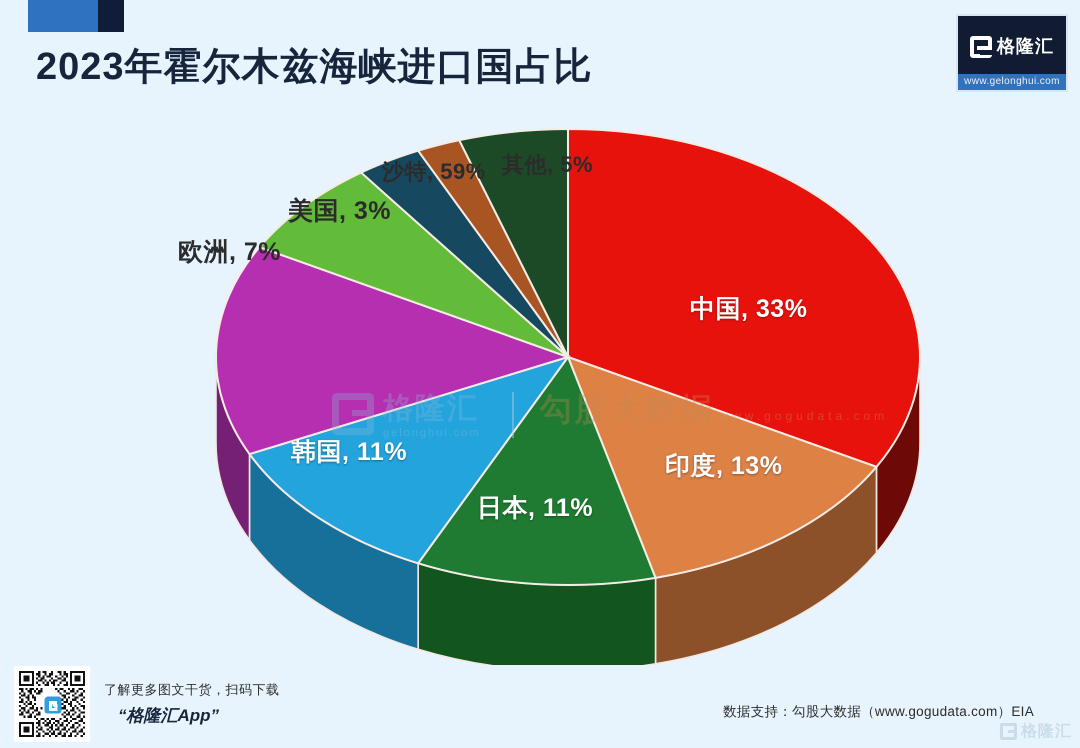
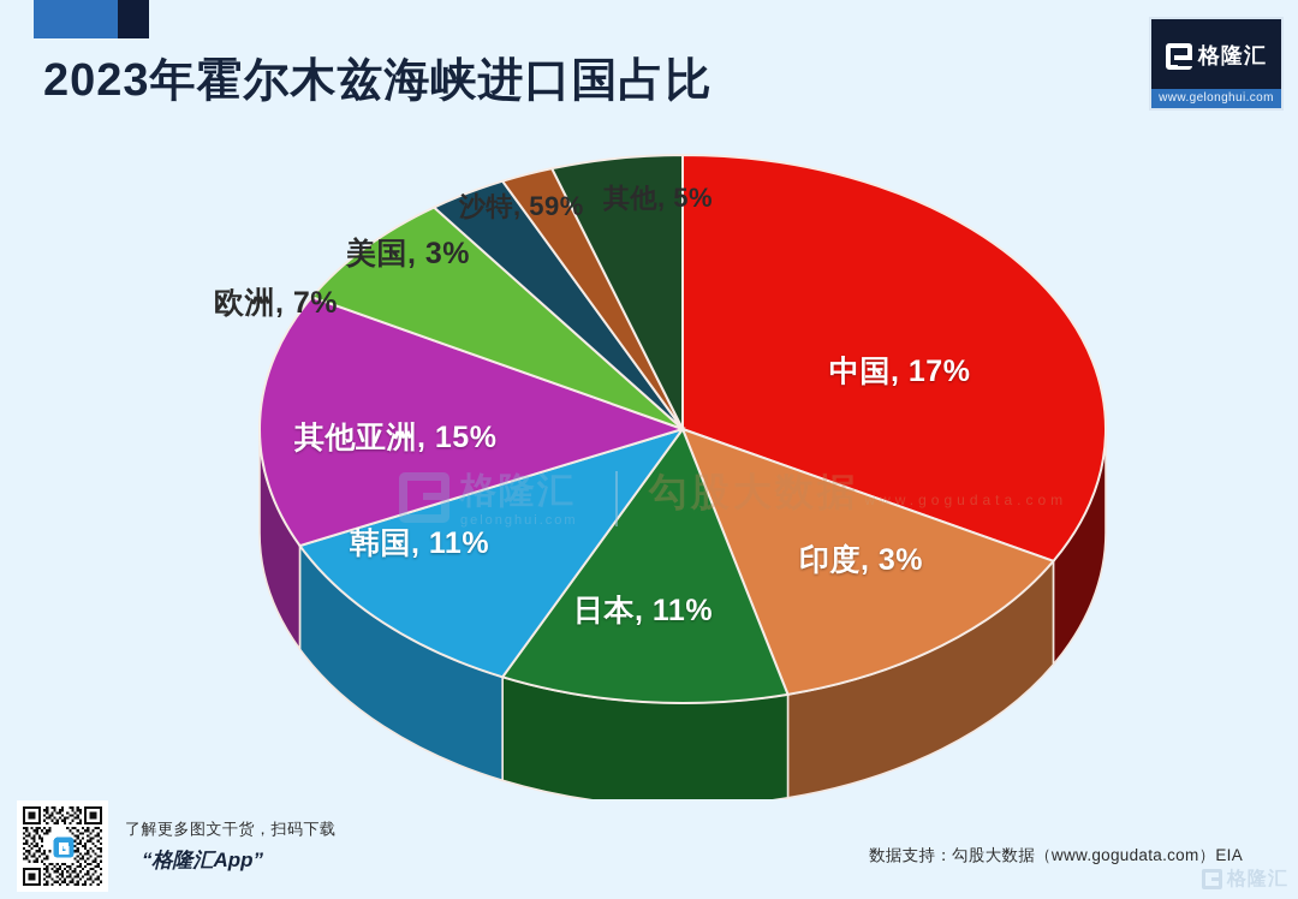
  2023年霍尔木兹海峡进口国占比
  格隆汇
  www.gelonghui.com
  格隆汇
  gelonghui.com
  勾股大数据 www.gogudata.com
  格隆汇
  了解更多图文干货，扫码下载
  “格隆汇App”
  数据支持：勾股大数据（www.gogudata.com）EIA
- 中国, 33%
+ 中国, 17%
- 印度, 13%
+ 印度, 3%
  日本, 11%
  韩国, 11%
+ 其他亚洲, 15%
  欧洲, 7%
  美国, 3%
  沙特, 59%
  其他, 5%
